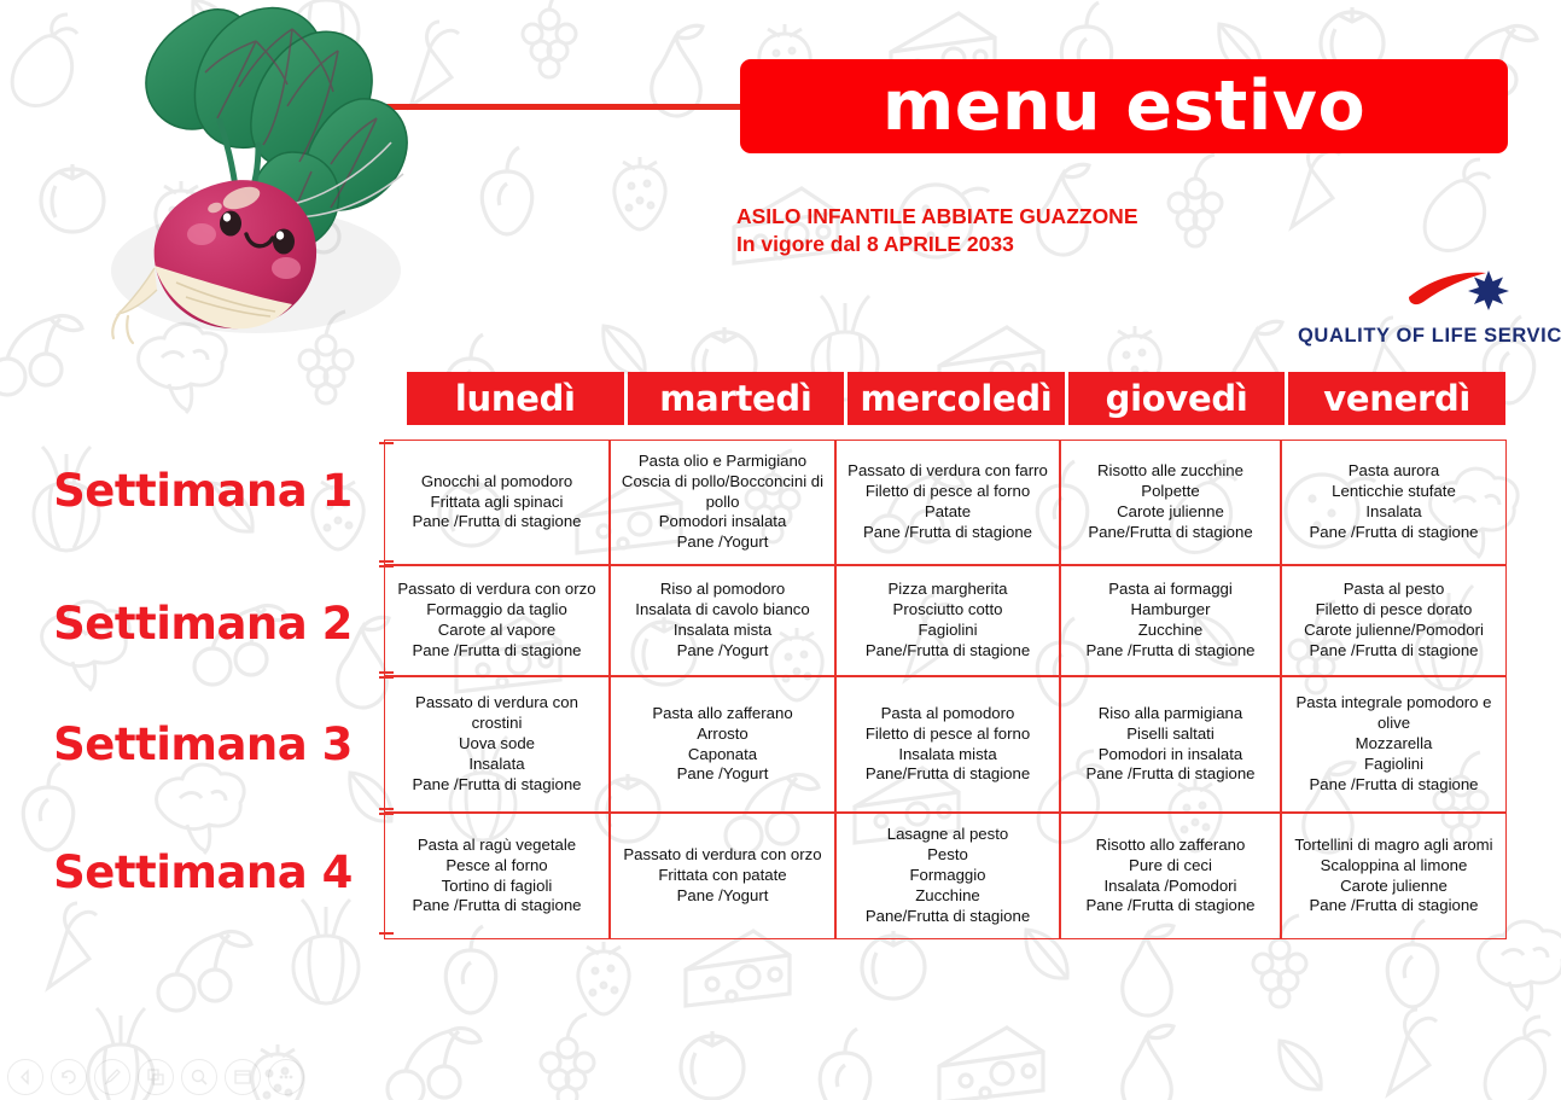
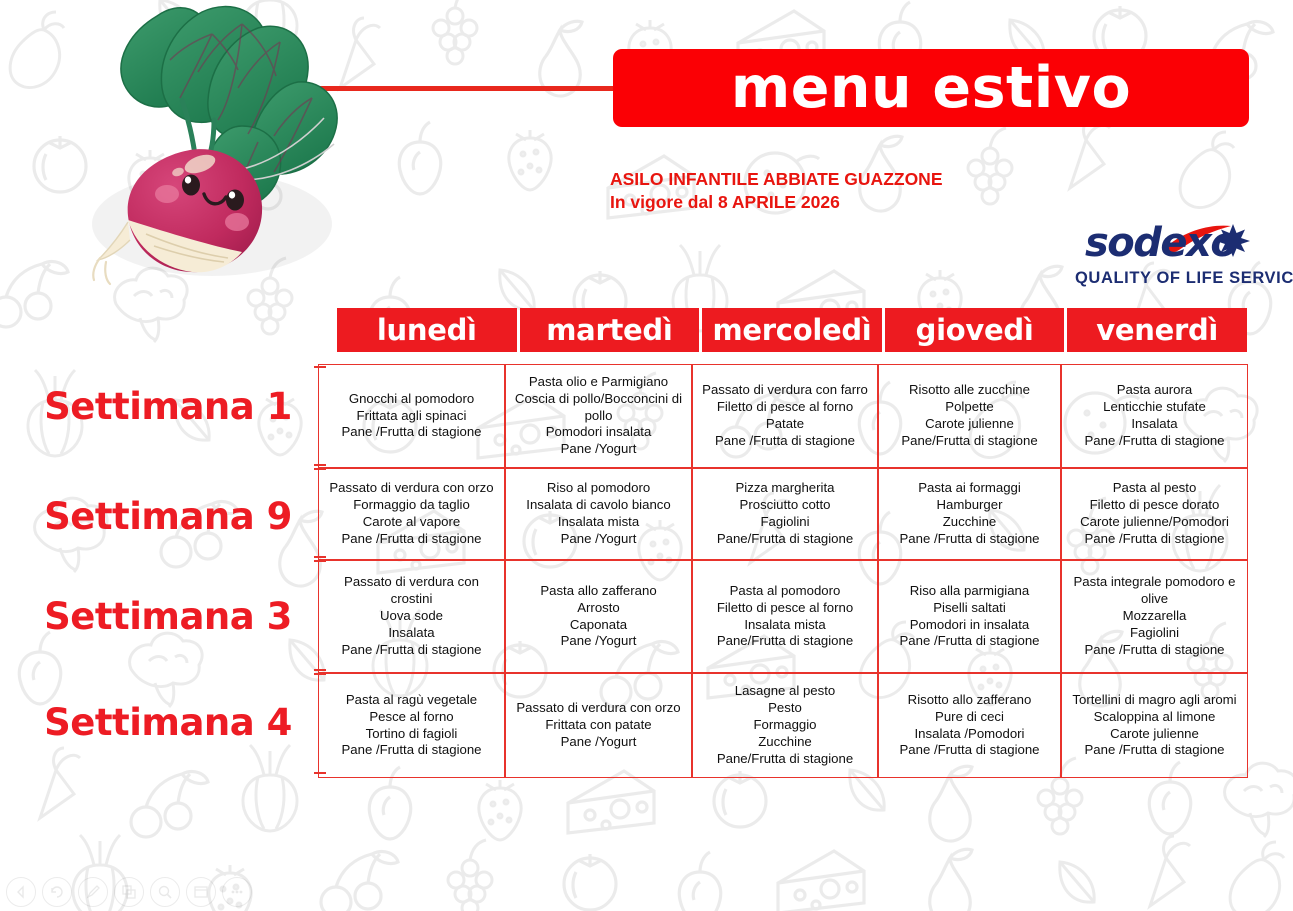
  menu estivo
  ASILO INFANTILE ABBIATE GUAZZONE
- In vigore dal 8 APRILE 2033
+ In vigore dal 8 APRILE 2026
+ sodexo
  QUALITY OF LIFE SERVIC
  Settimana 1
- Settimana 2
+ Settimana 9
  Settimana 3
  Settimana 4
  lunedì
  martedì
  mercoledì
  giovedì
  venerdì
  Gnocchi al pomodoro
  Frittata agli spinaci
  Pane /Frutta di stagione
  Pasta olio e Parmigiano
  Coscia di pollo/Bocconcini di pollo
  Pomodori insalata
  Pane /Yogurt
  Passato di verdura con farro
  Filetto di pesce al forno
  Patate
  Pane /Frutta di stagione
  Risotto alle zucchine
  Polpette
  Carote julienne
  Pane/Frutta di stagione
  Pasta aurora
  Lenticchie stufate
  Insalata
  Pane /Frutta di stagione
  Passato di verdura con orzo
  Formaggio da taglio
  Carote al vapore
  Pane /Frutta di stagione
  Riso al pomodoro
  Insalata di cavolo bianco
  Insalata mista
  Pane /Yogurt
  Pizza margherita
  Prosciutto cotto
  Fagiolini
  Pane/Frutta di stagione
  Pasta ai formaggi
  Hamburger
  Zucchine
  Pane /Frutta di stagione
  Pasta al pesto
  Filetto di pesce dorato
  Carote julienne/Pomodori
  Pane /Frutta di stagione
  Passato di verdura con crostini
  Uova sode
  Insalata
  Pane /Frutta di stagione
  Pasta allo zafferano
  Arrosto
  Caponata
  Pane /Yogurt
  Pasta al pomodoro
  Filetto di pesce al forno
  Insalata mista
  Pane/Frutta di stagione
  Riso alla parmigiana
  Piselli saltati
  Pomodori in insalata
  Pane /Frutta di stagione
  Pasta integrale pomodoro e olive
  Mozzarella
  Fagiolini
  Pane /Frutta di stagione
  Pasta al ragù vegetale
  Pesce al forno
  Tortino di fagioli
  Pane /Frutta di stagione
  Passato di verdura con orzo
  Frittata con patate
  Pane /Yogurt
  Lasagne al pesto
  Pesto
  Formaggio
  Zucchine
  Pane/Frutta di stagione
  Risotto allo zafferano
  Pure di ceci
  Insalata /Pomodori
  Pane /Frutta di stagione
  Tortellini di magro agli aromi
  Scaloppina al limone
  Carote julienne
  Pane /Frutta di stagione
